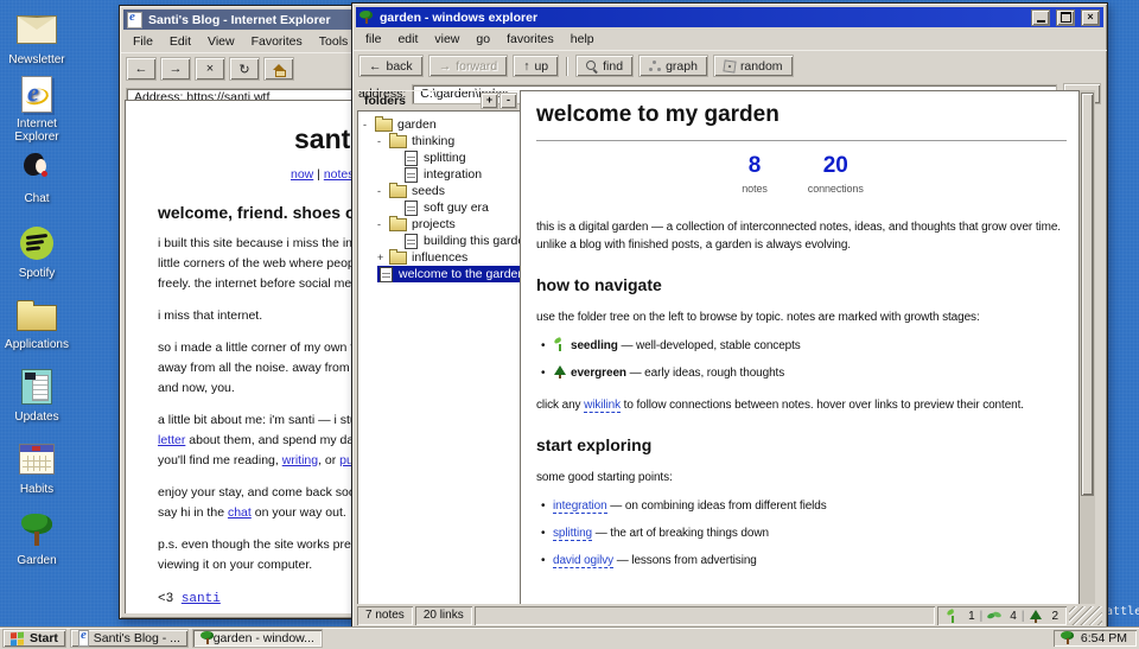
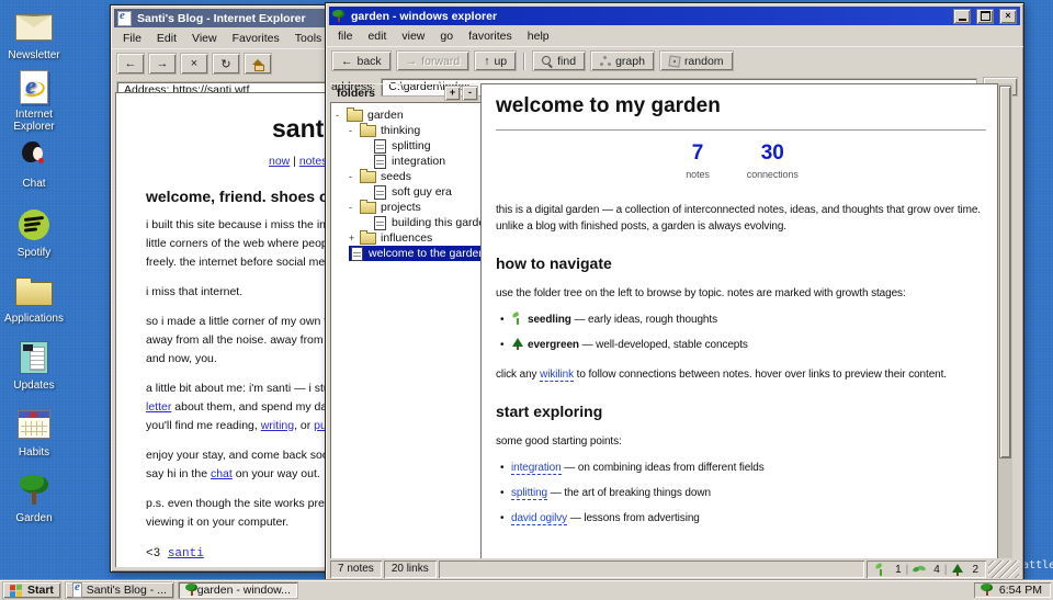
  attle
  Newsletter
  e
  Internet Explorer
  Chat
  Spotify
  Applications
  Updates
  Habits
  Garden
  Santi's Blog - Internet Explorer
  File
  Edit
  View
  Favorites
  Tools
  ←
  →
  ×
  ↻
  Address: https://santi.wtf
  sant
  now | note
  welcome, friend. shoes
  i built this site because i miss the in
  little corners of the web where peo
  freely. the internet before social me
  i miss that internet.
  so i made a little corner of my own
  away from all the noise. away from
  and now, you.
  a little bit about me: i'm santi — i st
  letter about them, and spend my d
  you'll find me reading, writing, or pu
  enjoy your stay, and come back so
  say hi in the chat on your way out.
  p.s. even though the site works pre
  viewing it on your computer.
  <3 santi
  garden - windows explorer
  ×
  file
  edit
  view
  go
  favorites
  help
  ←
  back
  →
  forward
  ↑
  up
  find
  graph
  random
  address:
  folders
  +
  -
  -
  garden
  -
  thinking
  splitting
  integration
  -
  seeds
  soft guy era
  -
  projects
  building this gard
  +
  influences
  welcome to the garde
  welcome to my garden
- 8
+ 7
  notes
- 20
+ 30
  connections
  this is a digital garden — a collection of interconnected notes, ideas, and thoughts that grow over time. unlike a blog with finished posts, a garden is always evolving.
  how to navigate
  use the folder tree on the left to browse by topic. notes are marked with growth stages:
- seedling — well-developed, stable concepts
+ seedling — early ideas, rough thoughts
- evergreen — early ideas, rough thoughts
+ evergreen — well-developed, stable concepts
  click any wikilink to follow connections between notes. hover over links to preview their content.
  start exploring
  some good starting points:
  integration — on combining ideas from different fields
  splitting — the art of breaking things down
  david ogilvy — lessons from advertising
  7 notes
  20 links
  1
  |
  4
  |
  2
  Start
  Santi's Blog - ...
  garden - window...
  6:54 PM
